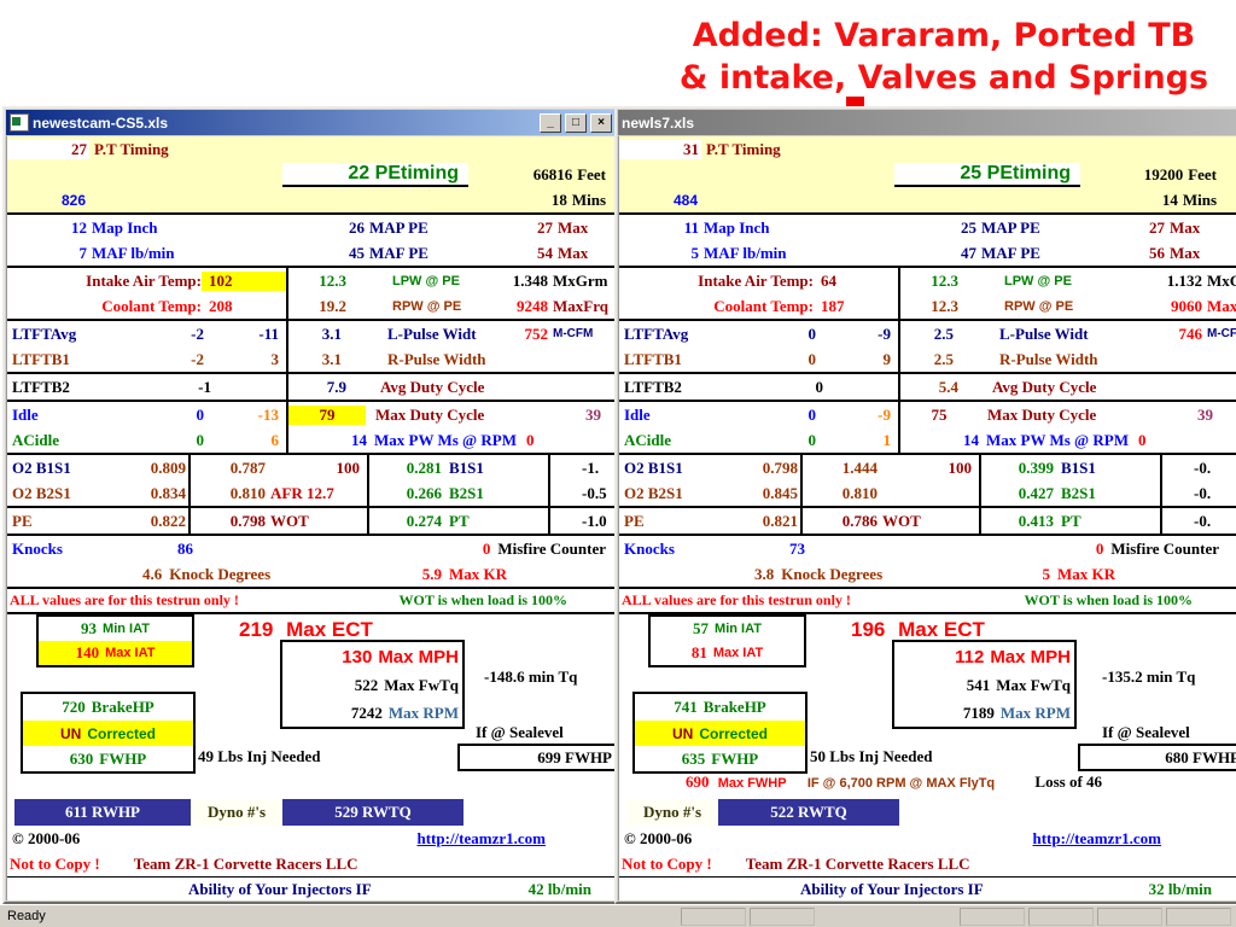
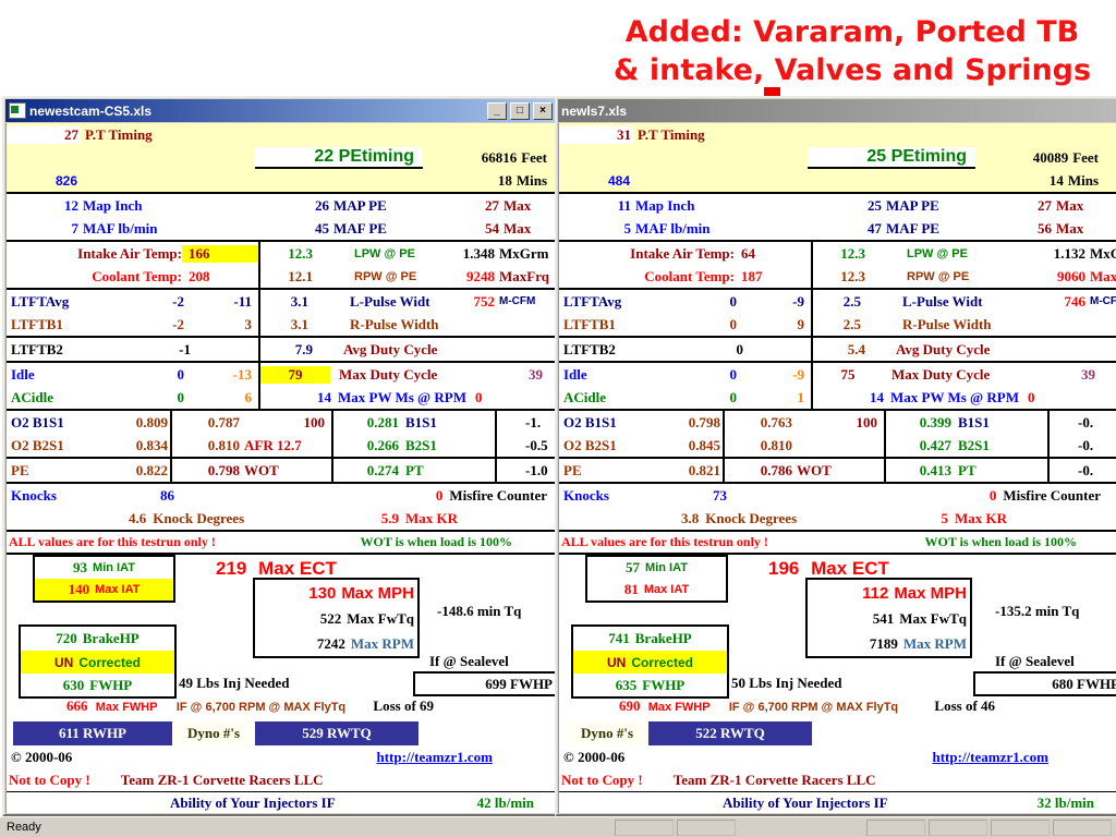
  Added: Vararam, Ported TB
  & intake, Valves and Springs
  newestcam-CS5.xls
  _
  □
  ×
  27
  P.T Timing
  22 PEtiming
  66816
  Feet
  826
  18
  Mins
  12
  Map Inch
  26
  MAP PE
  27
  Max
  7
  MAF lb/min
  45
  MAF PE
  54
  Max
  Intake Air Temp:
- 102
+ 166
  Coolant Temp:
  208
  12.3
  LPW @ PE
  1.348
  MxGrm
- 19.2
+ 12.1
  RPW @ PE
  9248
  MaxFrq
  LTFTAvg
  -2
  -11
  LTFTB1
  -2
  3
  3.1
  L-Pulse Widt
  752
  M-CFM
  3.1
  R-Pulse Width
  LTFTB2
  -1
  7.9
  Avg Duty Cycle
  Idle
  0
  -13
  ACidle
  0
  6
  79
  Max Duty Cycle
  39
  14
  Max PW Ms @ RPM
  0
  O2 B1S1
  0.809
  O2 B2S1
  0.834
  0.787
  100
  0.810
  AFR 12.7
  0.281
  B1S1
  0.266
  B2S1
  -1.
  -0.5
  PE
  0.822
  0.798
  WOT
  0.274
  PT
  -1.0
  Knocks
  86
  0
  Misfire Counter
  4.6
  Knock Degrees
  5.9
  Max KR
  ALL values are for this testrun only !
  WOT is when load is 100%
  93
  Min IAT
  140
  Max IAT
  219 Max ECT
  130
  Max MPH
  522
  Max FwTq
  7242
  Max RPM
  -148.6 min Tq
  720
  BrakeHP
  UN
  Corrected
  630
  FWHP
  If @ Sealevel
  49 Lbs Inj Needed
  699 FWHP
+ 666 Max FWHP IF @ 6,700 RPM @ MAX FlyTq Loss of 69
  611 RWHP
  Dyno #'s
  529 RWTQ
  © 2000-06
  http://teamzr1.com
  Not to Copy !
  Team ZR-1 Corvette Racers LLC
  Ability of Your Injectors IF
  42 lb/min
  newls7.xls
  31
  P.T Timing
  25 PEtiming
- 19200
+ 40089
  Feet
  484
  14
  Mins
  11
  Map Inch
  25
  MAP PE
  27
  Max
  5
  MAF lb/min
  47
  MAF PE
  56
  Max
  Intake Air Temp:
  64
  Coolant Temp:
  187
  12.3
  LPW @ PE
  1.132
  12.3
  RPW @ PE
  9060
  LTFTAvg
  0
  -9
  LTFTB1
  0
  9
  2.5
  L-Pulse Widt
  746
  M-CF
  2.5
  R-Pulse Width
  LTFTB2
  0
  5.4
  Avg Duty Cycle
  Idle
  0
  -9
  ACidle
  0
  1
  75
  Max Duty Cycle
  39
  14
  Max PW Ms @ RPM
  0
  O2 B1S1
  0.798
  O2 B2S1
  0.845
- 1.444
+ 0.763
  100
  0.810
  0.399
  B1S1
  0.427
  B2S1
  -0.
  -0.
  PE
  0.821
  0.786
  WOT
  0.413
  PT
  -0.
  Knocks
  73
  0
  Misfire Counter
  3.8
  Knock Degrees
  5
  Max KR
  ALL values are for this testrun only !
  WOT is when load is 100%
  57
  Min IAT
  81
  Max IAT
  196 Max ECT
  112
  Max MPH
  541
  Max FwTq
  7189
  Max RPM
  -135.2 min Tq
  741
  BrakeHP
  UN
  Corrected
  635
  FWHP
  If @ Sealevel
  50 Lbs Inj Needed
  680 FWHP
  690 Max FWHP IF @ 6,700 RPM @ MAX FlyTq Loss of 46
  Dyno #'s
  522 RWTQ
  © 2000-06
  http://teamzr1.com
  Not to Copy !
  Team ZR-1 Corvette Racers LLC
  Ability of Your Injectors IF
  32 lb/min
  Ready
